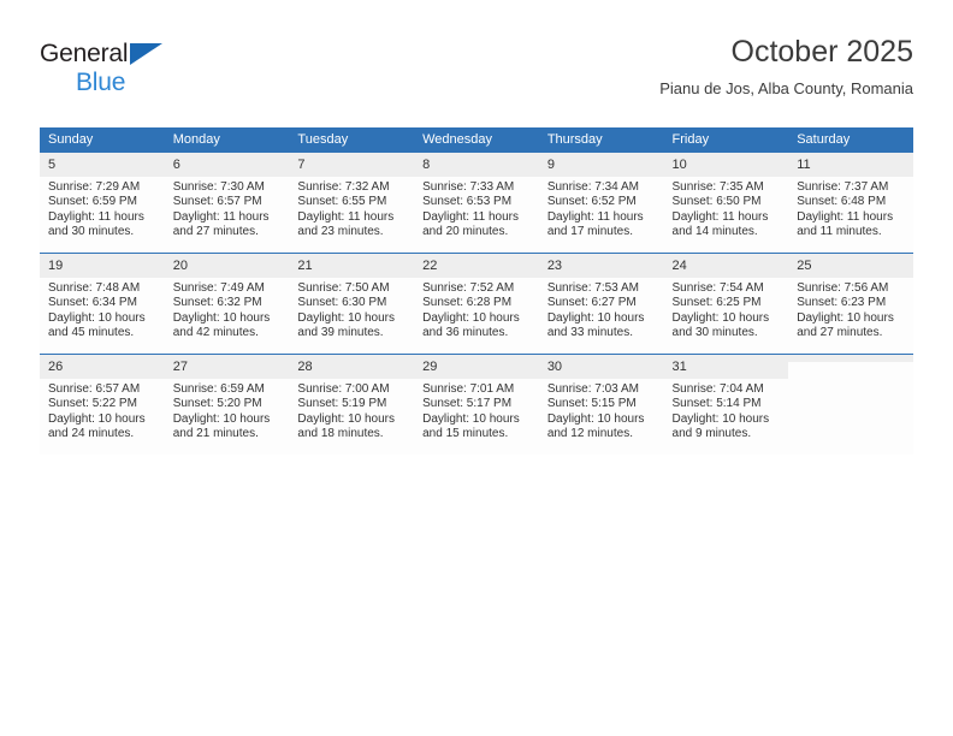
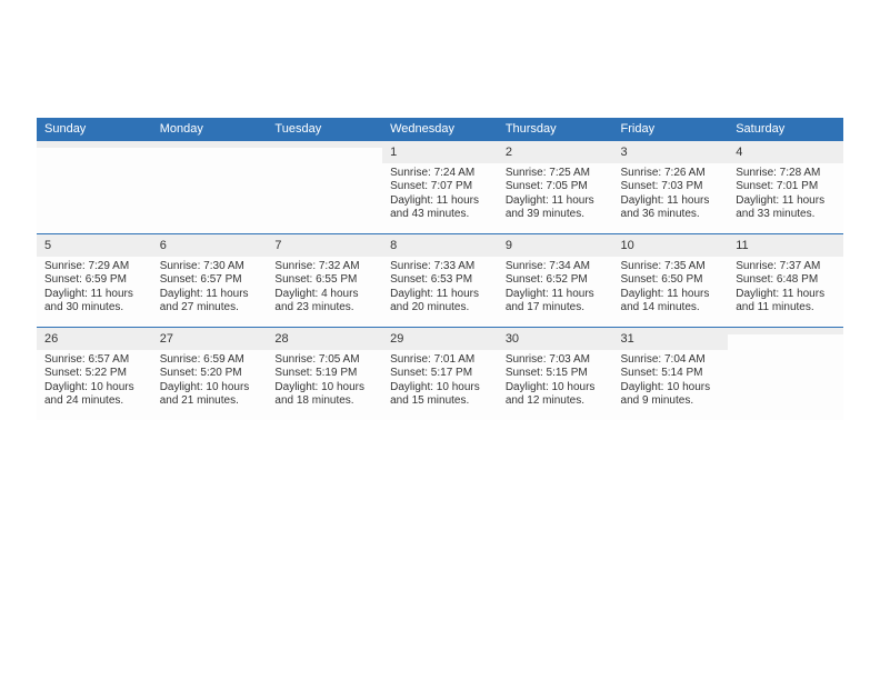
- General
- Blue
- October 2025
- Pianu de Jos, Alba County, Romania
  Sunday	Monday	Tuesday	Wednesday	Thursday	Friday	Saturday
+ 			1Sunrise: 7:24 AMSunset: 7:07 PMDaylight: 11 hours and 43 minutes.	2Sunrise: 7:25 AMSunset: 7:05 PMDaylight: 11 hours and 39 minutes.	3Sunrise: 7:26 AMSunset: 7:03 PMDaylight: 11 hours and 36 minutes.	4Sunrise: 7:28 AMSunset: 7:01 PMDaylight: 11 hours and 33 minutes.
- 5Sunrise: 7:29 AMSunset: 6:59 PMDaylight: 11 hours and 30 minutes.	6Sunrise: 7:30 AMSunset: 6:57 PMDaylight: 11 hours and 27 minutes.	7Sunrise: 7:32 AMSunset: 6:55 PMDaylight: 11 hours and 23 minutes.	8Sunrise: 7:33 AMSunset: 6:53 PMDaylight: 11 hours and 20 minutes.	9Sunrise: 7:34 AMSunset: 6:52 PMDaylight: 11 hours and 17 minutes.	10Sunrise: 7:35 AMSunset: 6:50 PMDaylight: 11 hours and 14 minutes.	11Sunrise: 7:37 AMSunset: 6:48 PMDaylight: 11 hours and 11 minutes.
+ 5Sunrise: 7:29 AMSunset: 6:59 PMDaylight: 11 hours and 30 minutes.	6Sunrise: 7:30 AMSunset: 6:57 PMDaylight: 11 hours and 27 minutes.	7Sunrise: 7:32 AMSunset: 6:55 PMDaylight: 4 hours and 23 minutes.	8Sunrise: 7:33 AMSunset: 6:53 PMDaylight: 11 hours and 20 minutes.	9Sunrise: 7:34 AMSunset: 6:52 PMDaylight: 11 hours and 17 minutes.	10Sunrise: 7:35 AMSunset: 6:50 PMDaylight: 11 hours and 14 minutes.	11Sunrise: 7:37 AMSunset: 6:48 PMDaylight: 11 hours and 11 minutes.
- 19Sunrise: 7:48 AMSunset: 6:34 PMDaylight: 10 hours and 45 minutes.	20Sunrise: 7:49 AMSunset: 6:32 PMDaylight: 10 hours and 42 minutes.	21Sunrise: 7:50 AMSunset: 6:30 PMDaylight: 10 hours and 39 minutes.	22Sunrise: 7:52 AMSunset: 6:28 PMDaylight: 10 hours and 36 minutes.	23Sunrise: 7:53 AMSunset: 6:27 PMDaylight: 10 hours and 33 minutes.	24Sunrise: 7:54 AMSunset: 6:25 PMDaylight: 10 hours and 30 minutes.	25Sunrise: 7:56 AMSunset: 6:23 PMDaylight: 10 hours and 27 minutes.
- 26Sunrise: 6:57 AMSunset: 5:22 PMDaylight: 10 hours and 24 minutes.	27Sunrise: 6:59 AMSunset: 5:20 PMDaylight: 10 hours and 21 minutes.	28Sunrise: 7:00 AMSunset: 5:19 PMDaylight: 10 hours and 18 minutes.	29Sunrise: 7:01 AMSunset: 5:17 PMDaylight: 10 hours and 15 minutes.	30Sunrise: 7:03 AMSunset: 5:15 PMDaylight: 10 hours and 12 minutes.	31Sunrise: 7:04 AMSunset: 5:14 PMDaylight: 10 hours and 9 minutes.
+ 26Sunrise: 6:57 AMSunset: 5:22 PMDaylight: 10 hours and 24 minutes.	27Sunrise: 6:59 AMSunset: 5:20 PMDaylight: 10 hours and 21 minutes.	28Sunrise: 7:05 AMSunset: 5:19 PMDaylight: 10 hours and 18 minutes.	29Sunrise: 7:01 AMSunset: 5:17 PMDaylight: 10 hours and 15 minutes.	30Sunrise: 7:03 AMSunset: 5:15 PMDaylight: 10 hours and 12 minutes.	31Sunrise: 7:04 AMSunset: 5:14 PMDaylight: 10 hours and 9 minutes.
